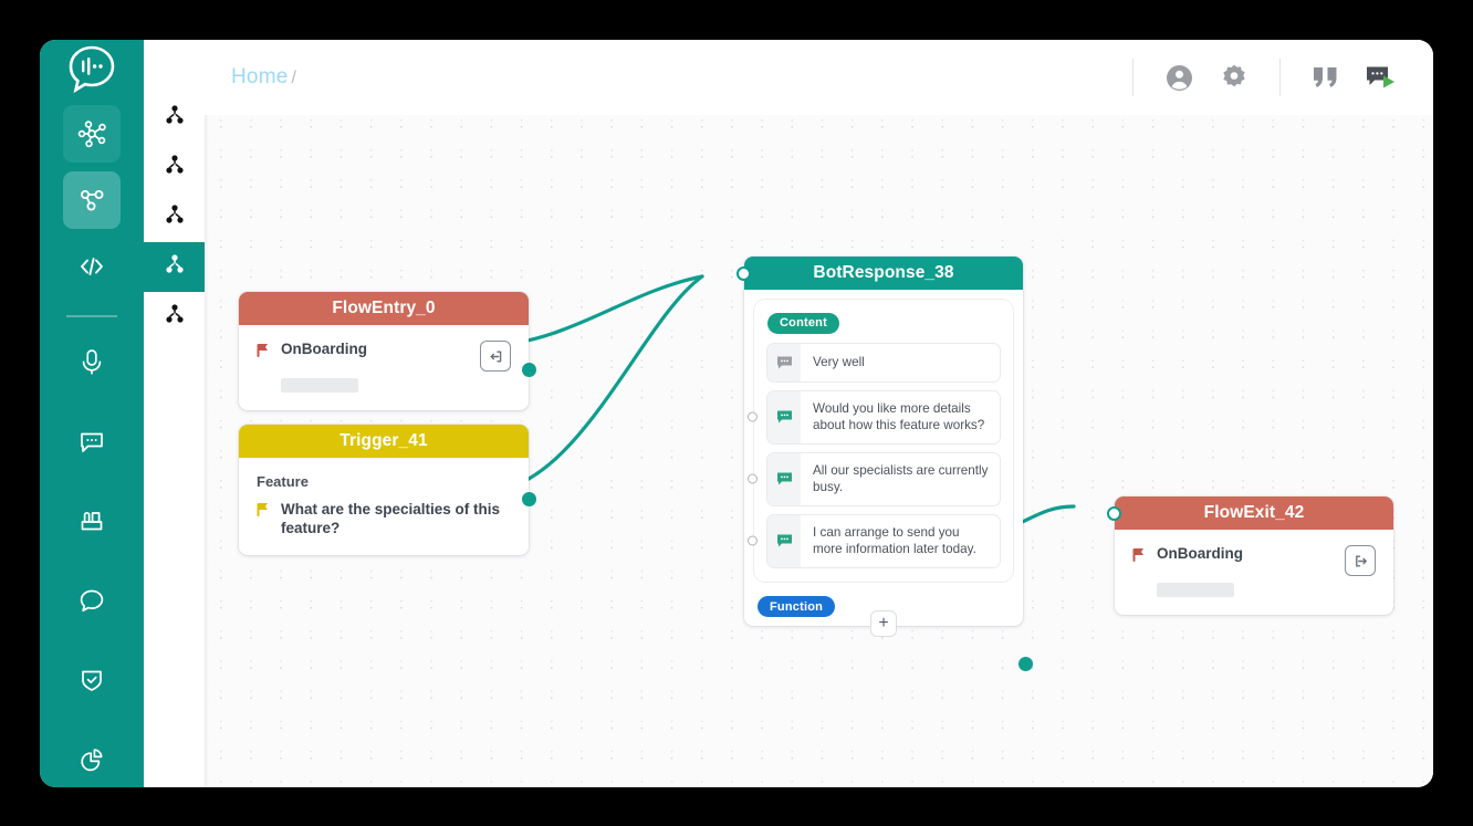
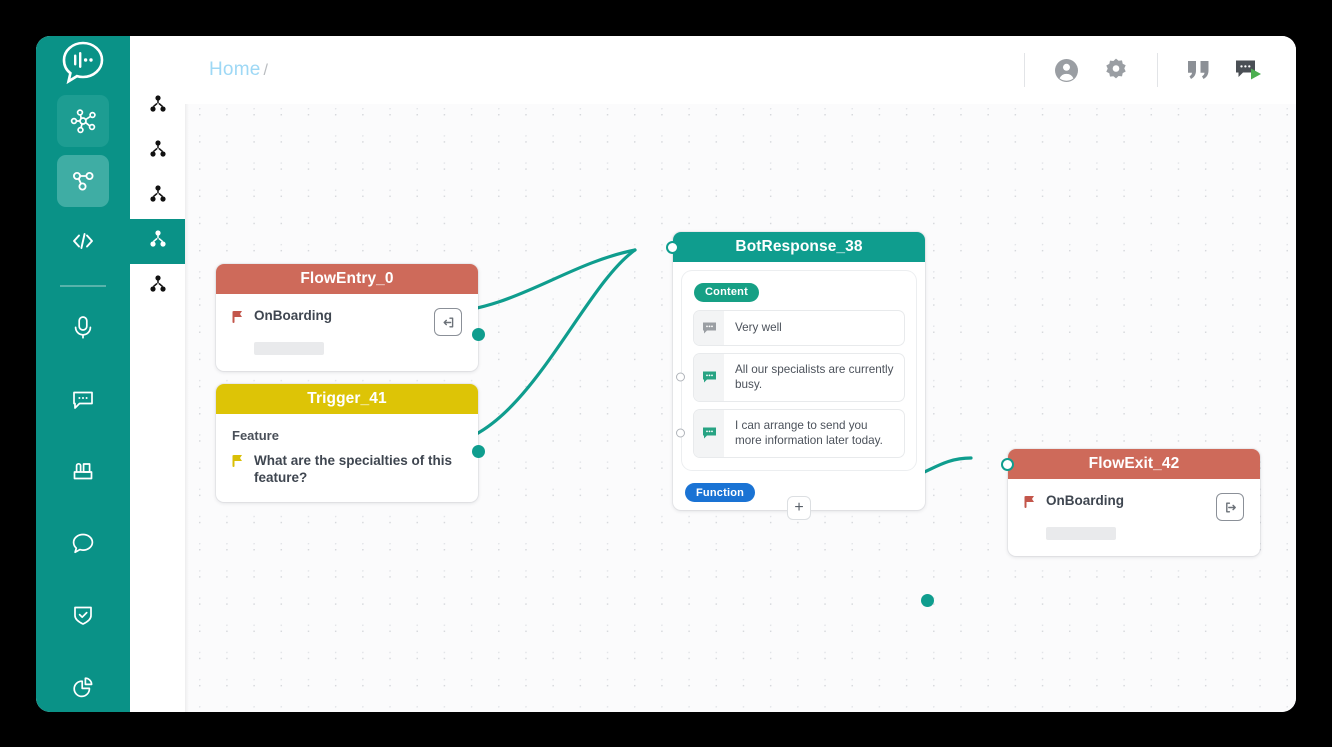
  Home /
  FlowEntry_0
  OnBoarding
  Trigger_41
  Feature
  What are the specialties of this feature?
  BotResponse_38
  Content
  Very well
- Would you like more details about how this feature works?
  All our specialists are currently busy.
  I can arrange to send you more information later today.
  Function
  +
  FlowExit_42
  OnBoarding
